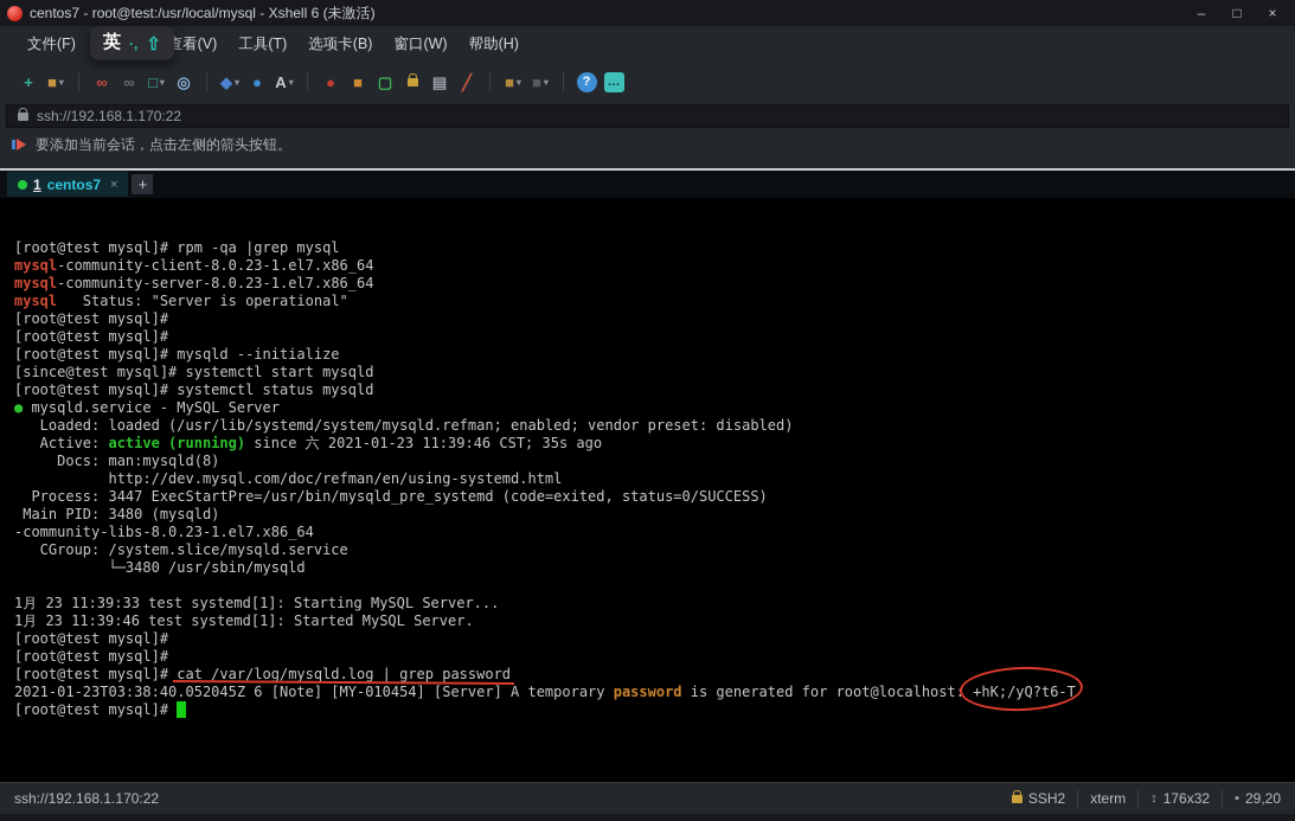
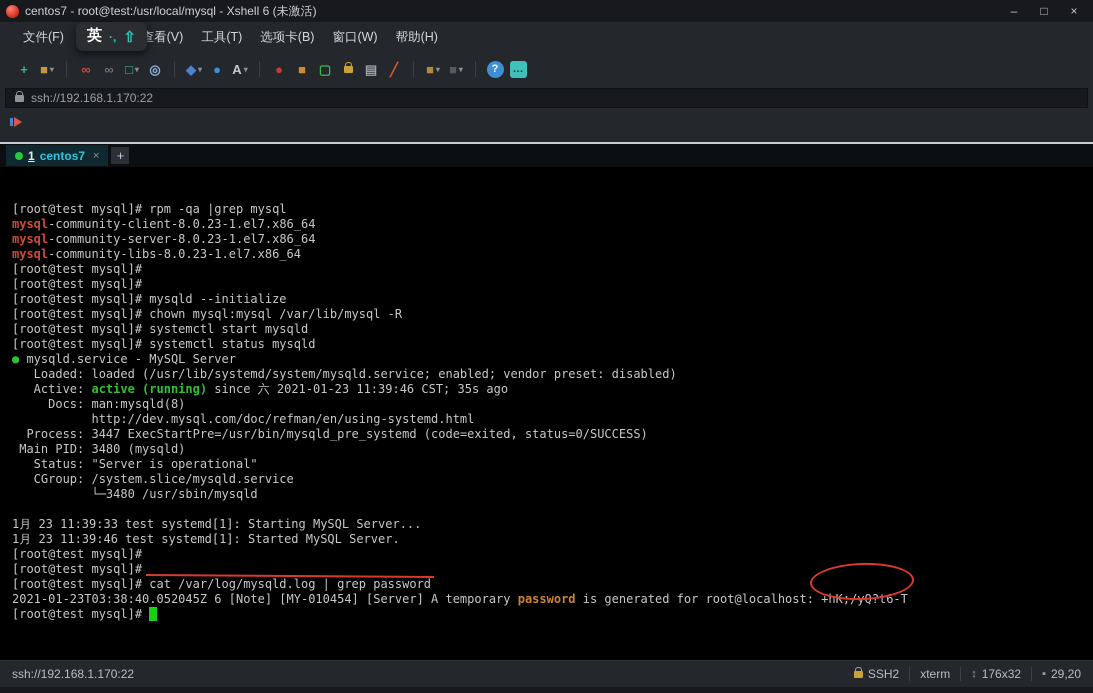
  centos7 - root@test:/usr/local/mysql - Xshell 6 (未激活)
  –
  □
  ×
  文件(F)
  查看(V)
  工具(T)
  选项卡(B)
  窗口(W)
  帮助(H)
  英
  ·,
  ⇧
  +
  ■
  ▾
  ∞
  ∞
  □
  ▾
  ◎
  ◆
  ▾
  ●
  A
  ▾
  ●
  ■
  ▢
  ▤
  ╱
  ■
  ▾
  ■
  ▾
  ?
  …
  ssh://192.168.1.170:22
- 要添加当前会话，点击左侧的箭头按钮。
  1
  centos7
  ×
  +
  [root@test mysql]# rpm -qa |grep mysql
  mysql-community-client-8.0.23-1.el7.x86_64
  mysql-community-server-8.0.23-1.el7.x86_64
- mysql Status: "Server is operational"
+ mysql-community-libs-8.0.23-1.el7.x86_64
  [root@test mysql]#
  [root@test mysql]#
  [root@test mysql]# mysqld --initialize
+ [root@test mysql]# chown mysql:mysql /var/lib/mysql -R
- [since@test mysql]# systemctl start mysqld
+ [root@test mysql]# systemctl start mysqld
  [root@test mysql]# systemctl status mysqld
  ● mysqld.service - MySQL Server
- Loaded: loaded (/usr/lib/systemd/system/mysqld.refman; enabled; vendor preset: disabled)
+ Loaded: loaded (/usr/lib/systemd/system/mysqld.service; enabled; vendor preset: disabled)
  Active: active (running) since 六 2021-01-23 11:39:46 CST; 35s ago
  Docs: man:mysqld(8)
  http://dev.mysql.com/doc/refman/en/using-systemd.html
  Process: 3447 ExecStartPre=/usr/bin/mysqld_pre_systemd (code=exited, status=0/SUCCESS)
  Main PID: 3480 (mysqld)
- -community-libs-8.0.23-1.el7.x86_64
+ Status: "Server is operational"
  CGroup: /system.slice/mysqld.service
  └─3480 /usr/sbin/mysqld
  1月 23 11:39:33 test systemd[1]: Starting MySQL Server...
  1月 23 11:39:46 test systemd[1]: Started MySQL Server.
  [root@test mysql]#
  [root@test mysql]#
  [root@test mysql]# cat /var/log/mysqld.log | grep password
  2021-01-23T03:38:40.052045Z 6 [Note] [MY-010454] [Server] A temporary password is generated for root@localhost: +hK;/yQ?t6-T
  [root@test mysql]#
  ssh://192.168.1.170:22
  SSH2
  xterm
  ↕
  176x32
  ▪
  29,20
